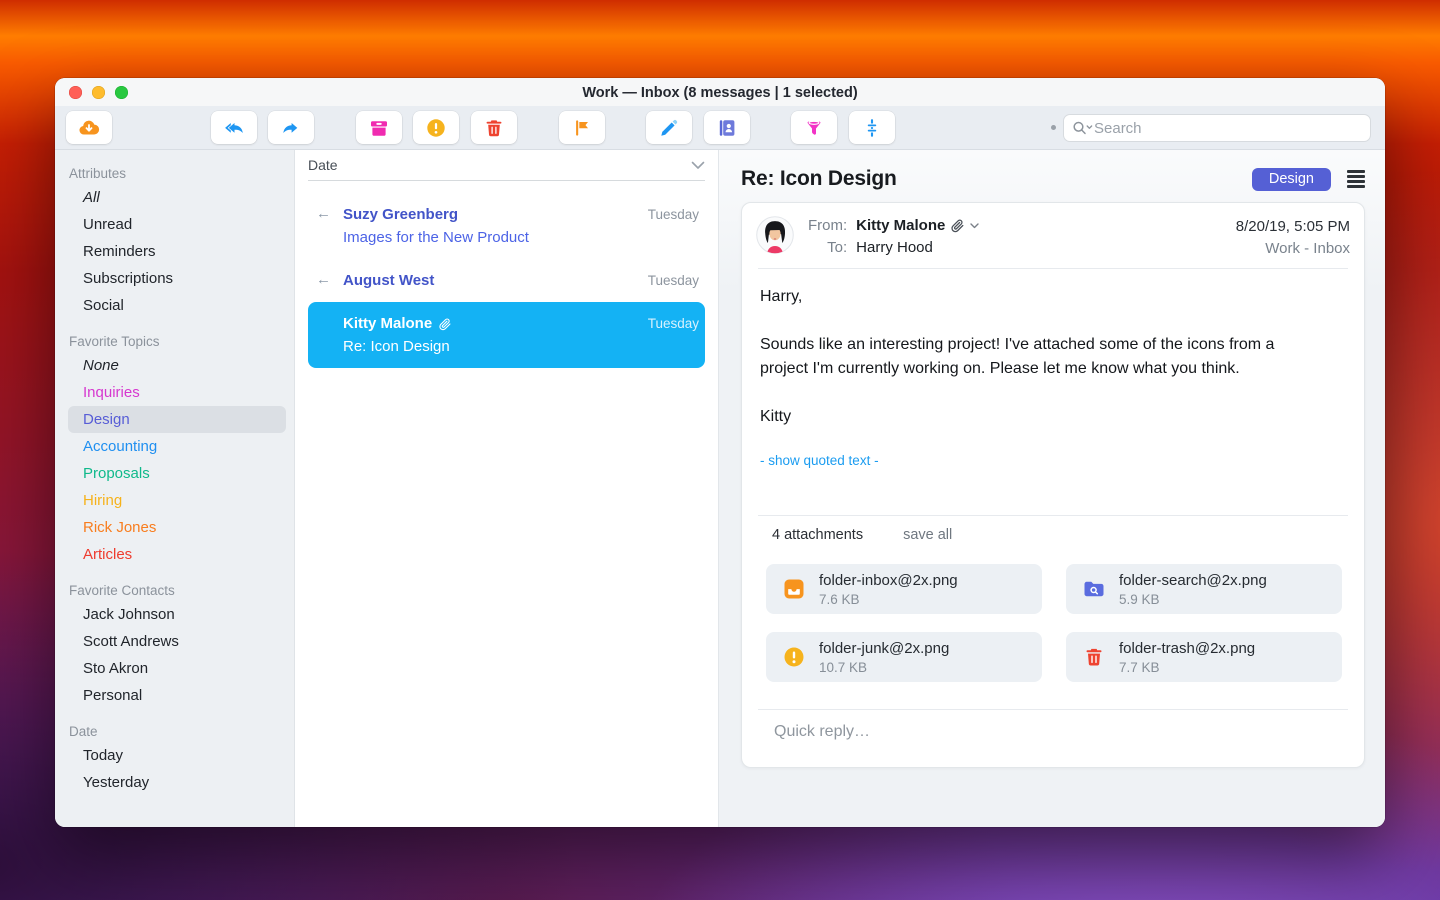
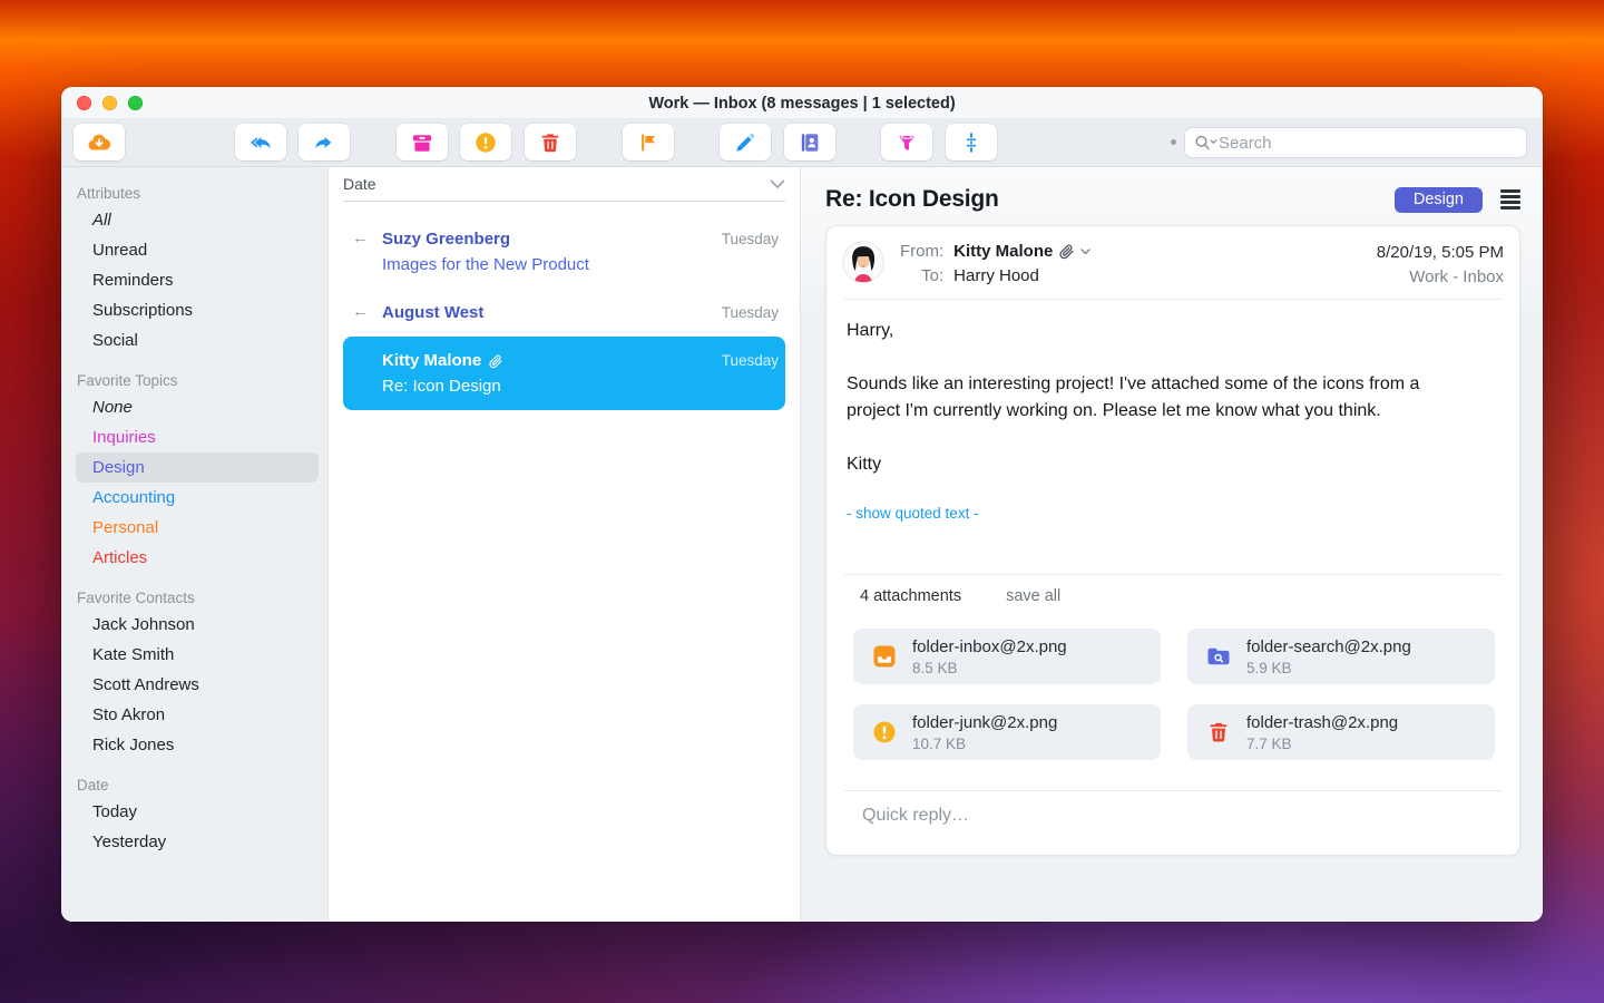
  Work — Inbox (8 messages | 1 selected)
  Search
  Attributes
  All
  Unread
  Reminders
  Subscriptions
  Social
  Favorite Topics
  None
  Inquiries
  Design
  Accounting
- Proposals
- Hiring
- Rick Jones
+ Personal
  Articles
  Favorite Contacts
  Jack Johnson
+ Kate Smith
  Scott Andrews
  Sto Akron
- Personal
+ Rick Jones
  Date
  Today
  Yesterday
  Date
  ←
  Suzy Greenberg
  Tuesday
  Images for the New Product
  ←
  August West
  Tuesday
  Kitty Malone
  Tuesday
  Re: Icon Design
  Re: Icon Design
  Design
  From:
  Kitty Malone
  To:
  Harry Hood
  8/20/19, 5:05 PM
  Work - Inbox
  Harry,
  Sounds like an interesting project! I've attached some of the icons from a project I'm currently working on. Please let me know what you think.
  Kitty
  - show quoted text -
  4 attachments
  save all
  folder-inbox@2x.png
- 7.6 KB
+ 8.5 KB
  folder-search@2x.png
  5.9 KB
  folder-junk@2x.png
  10.7 KB
  folder-trash@2x.png
  7.7 KB
  Quick reply…
